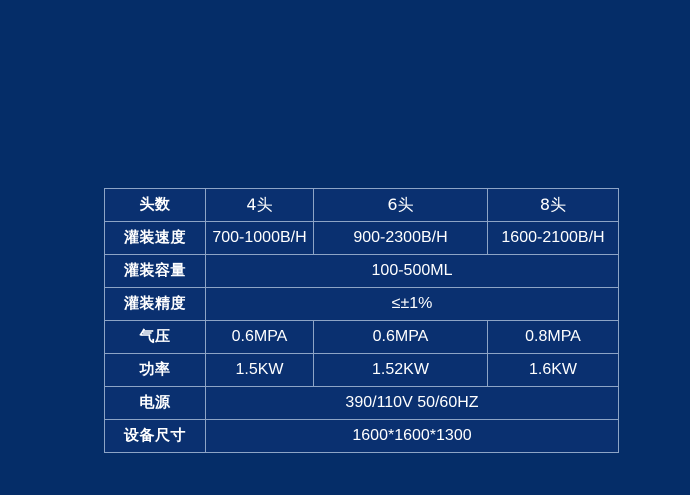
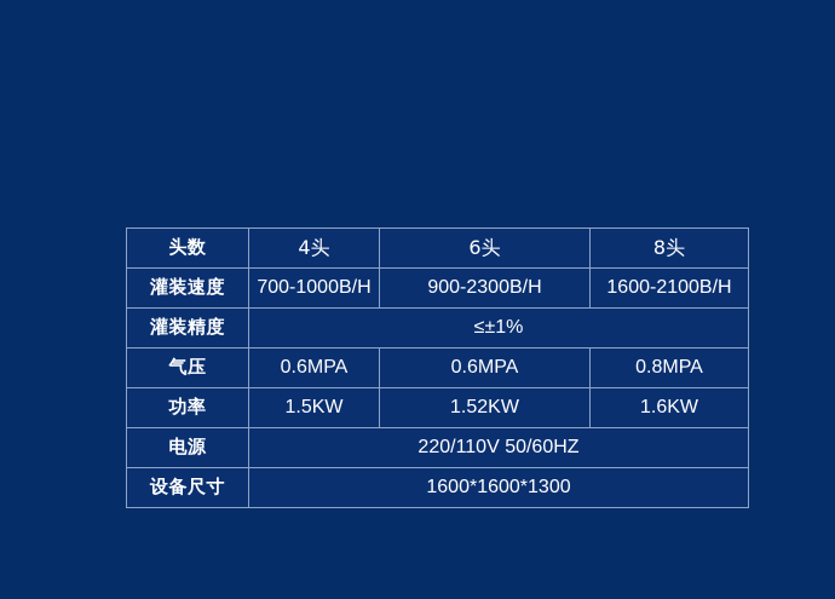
  头数	4头	6头	8头
  灌装速度	700-1000B/H	900-2300B/H	1600-2100B/H
- 灌装容量	100-500ML
  灌装精度	≤±1%
  气压	0.6MPA	0.6MPA	0.8MPA
  功率	1.5KW	1.52KW	1.6KW
- 电源	390/110V 50/60HZ
+ 电源	220/110V 50/60HZ
  设备尺寸	1600*1600*1300
